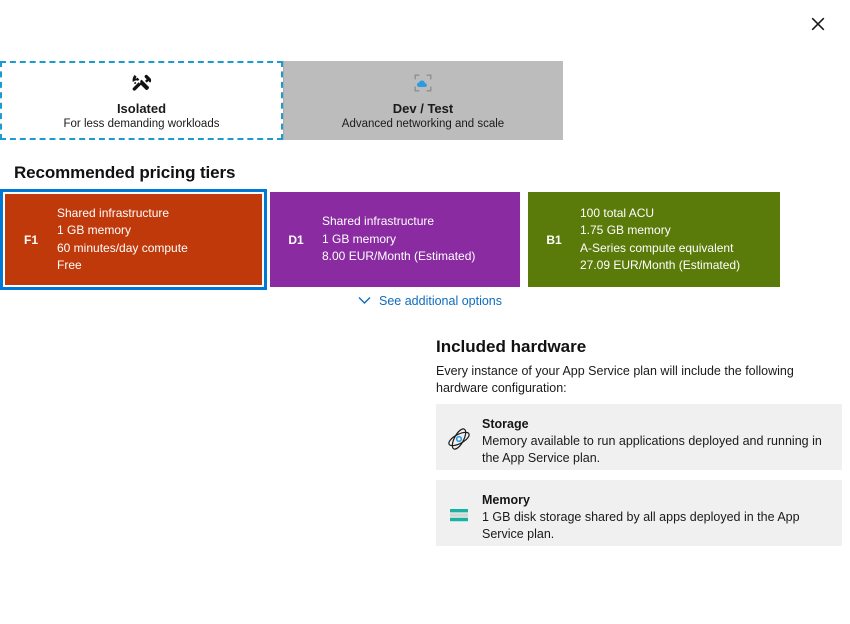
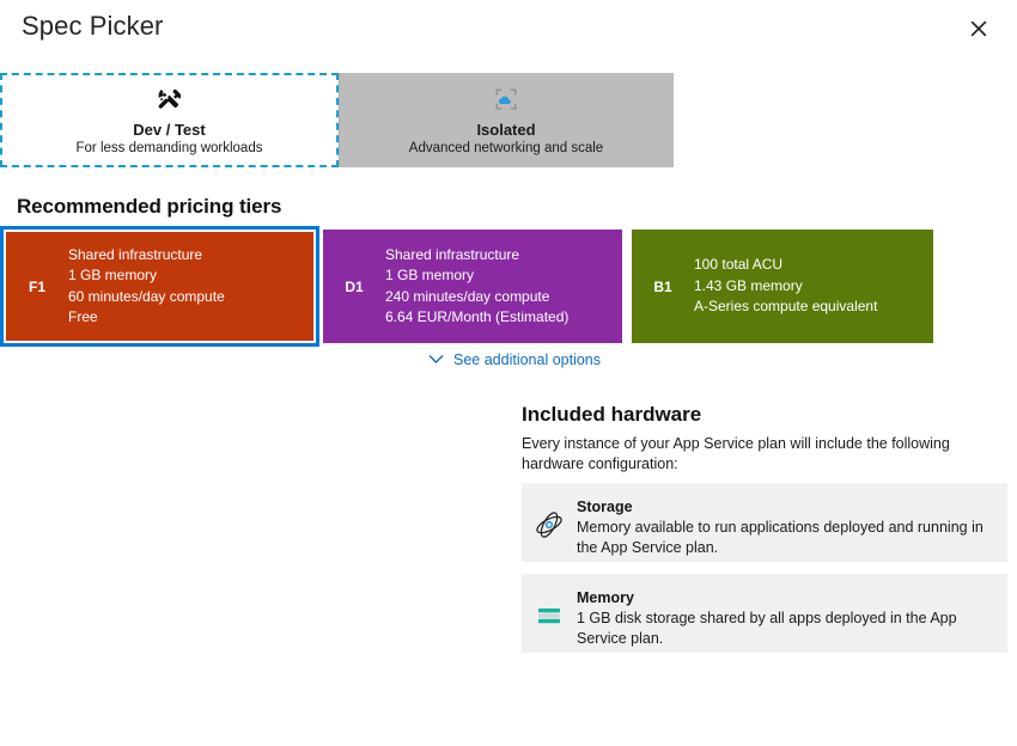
+ Spec Picker
- Isolated
+ Dev / Test
  For less demanding workloads
- Dev / Test
+ Isolated
  Advanced networking and scale
  Recommended pricing tiers
  F1
  Shared infrastructure
  1 GB memory
  60 minutes/day compute
  Free
  D1
  Shared infrastructure
  1 GB memory
+ 240 minutes/day compute
- 8.00 EUR/Month (Estimated)
+ 6.64 EUR/Month (Estimated)
  B1
  100 total ACU
- 1.75 GB memory
+ 1.43 GB memory
  A-Series compute equivalent
- 27.09 EUR/Month (Estimated)
  See additional options
  Included hardware
  Every instance of your App Service plan will include the following hardware configuration:
  Storage
  Memory available to run applications deployed and running in the App Service plan.
  Memory
  1 GB disk storage shared by all apps deployed in the App Service plan.
